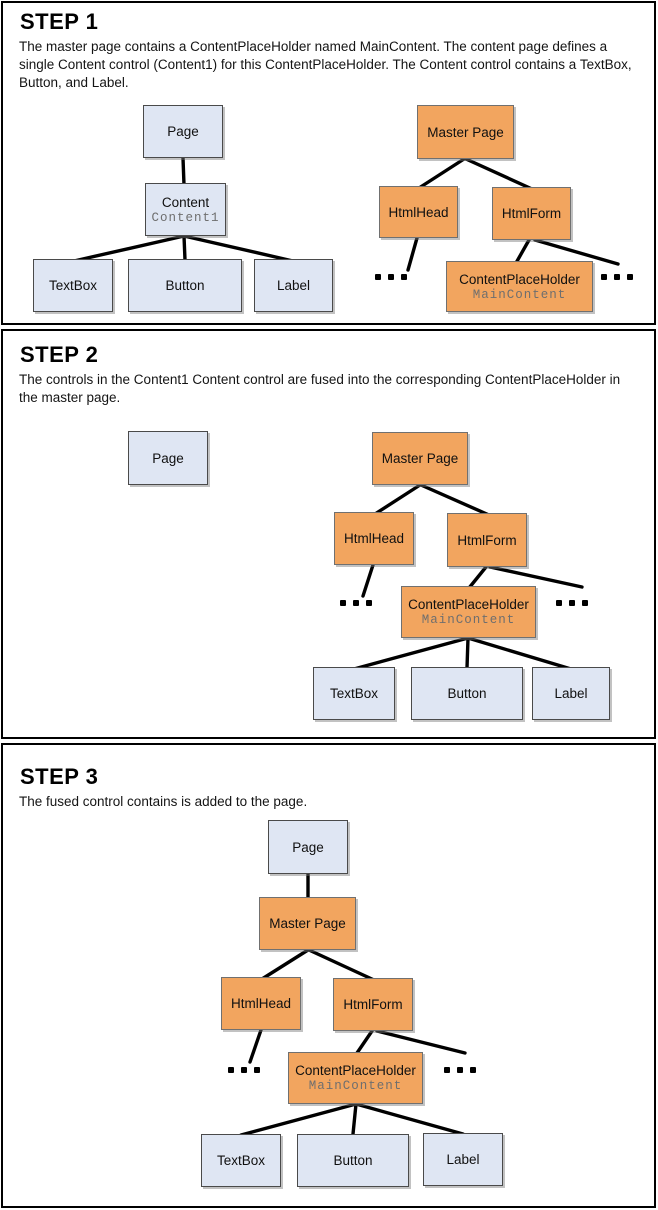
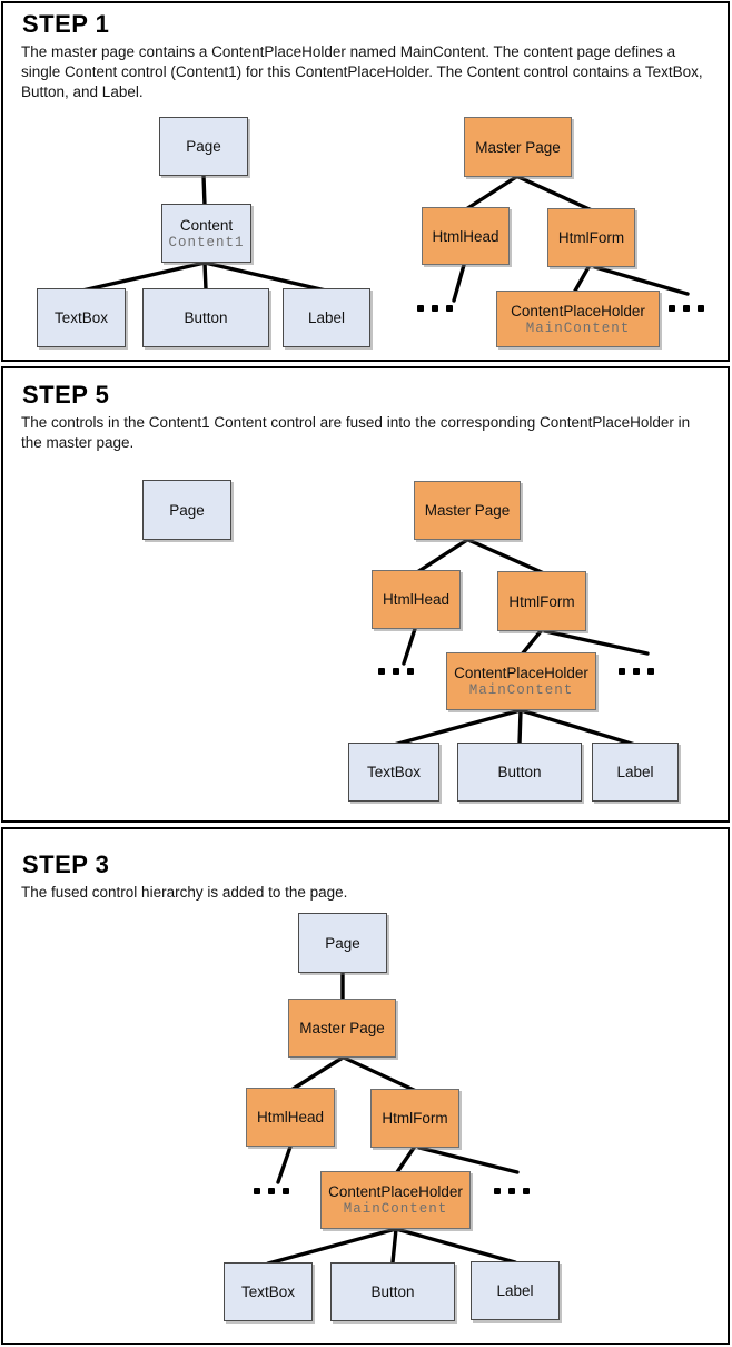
  STEP 1
  The master page contains a ContentPlaceHolder named MainContent. The content page defines a single Content control (Content1) for this ContentPlaceHolder. The Content control contains a TextBox, Button, and Label.
  Page
  Content
  Content1
  TextBox
  Button
  Label
  Master Page
  HtmlHead
  HtmlForm
  ContentPlaceHolder
  MainContent
- STEP 2
+ STEP 5
  The controls in the Content1 Content control are fused into the corresponding ContentPlaceHolder in the master page.
  Page
  Master Page
  HtmlHead
  HtmlForm
  ContentPlaceHolder
  MainContent
  TextBox
  Button
  Label
  STEP 3
- The fused control contains is added to the page.
+ The fused control hierarchy is added to the page.
  Page
  Master Page
  HtmlHead
  HtmlForm
  ContentPlaceHolder
  MainContent
  TextBox
  Button
  Label
